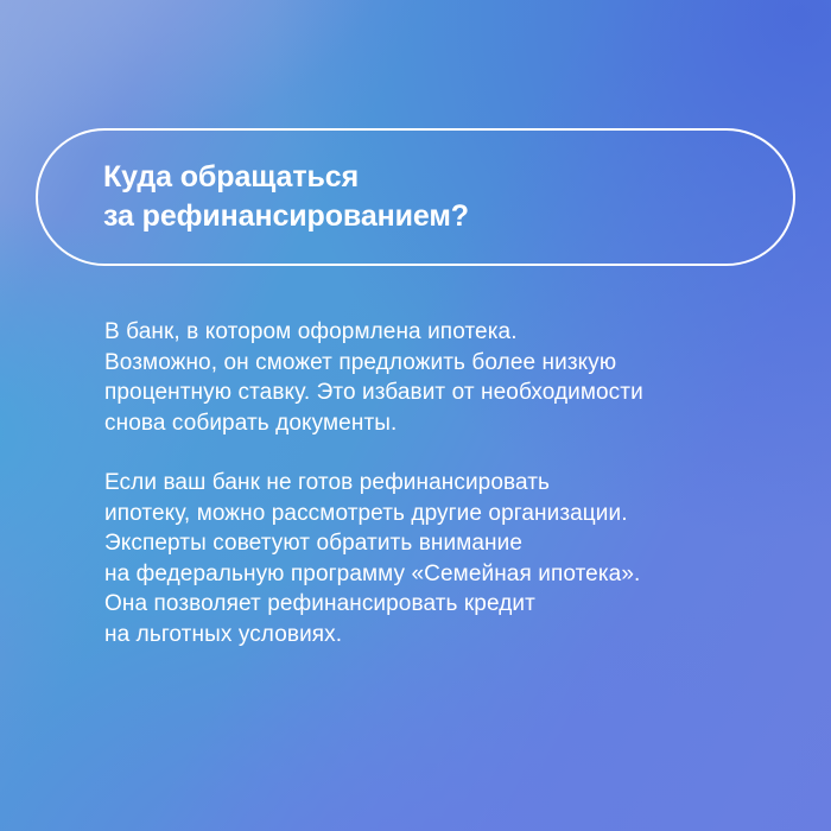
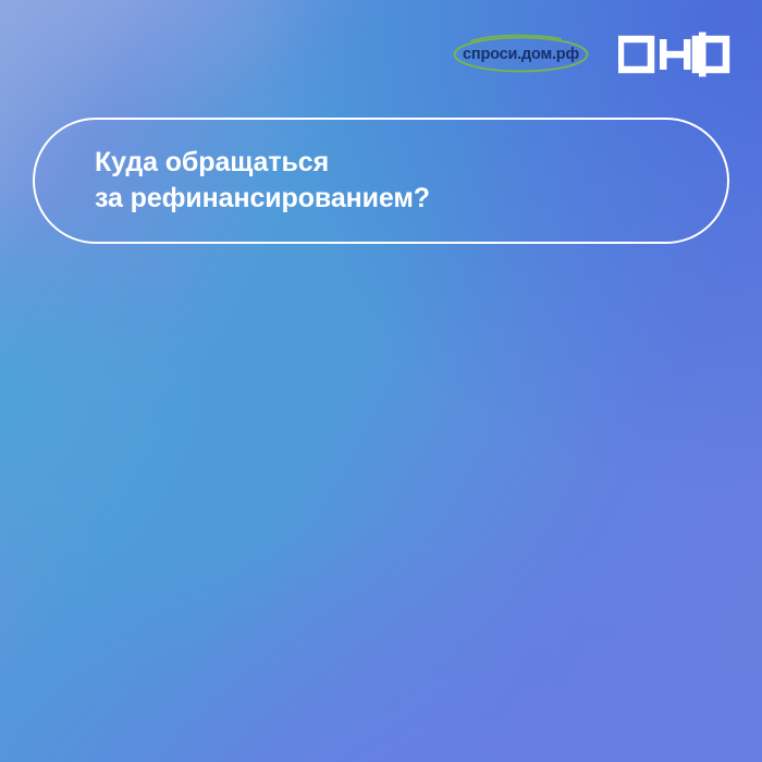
+ спроси.дом.рф
  Куда обращаться
  за рефинансированием?
- В банк, в котором оформлена ипотека.
- Возможно, он сможет предложить более низкую
- процентную ставку. Это избавит от необходимости
- снова собирать документы.
- Если ваш банк не готов рефинансировать
- ипотеку, можно рассмотреть другие организации.
- Эксперты советуют обратить внимание
- на федеральную программу «Семейная ипотека».
- Она позволяет рефинансировать кредит
- на льготных условиях.
